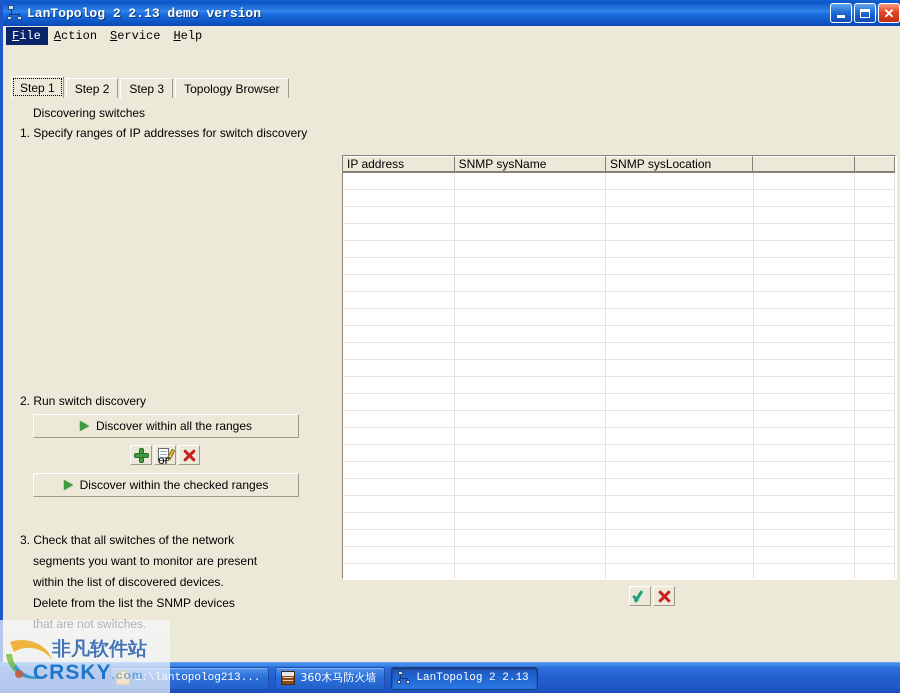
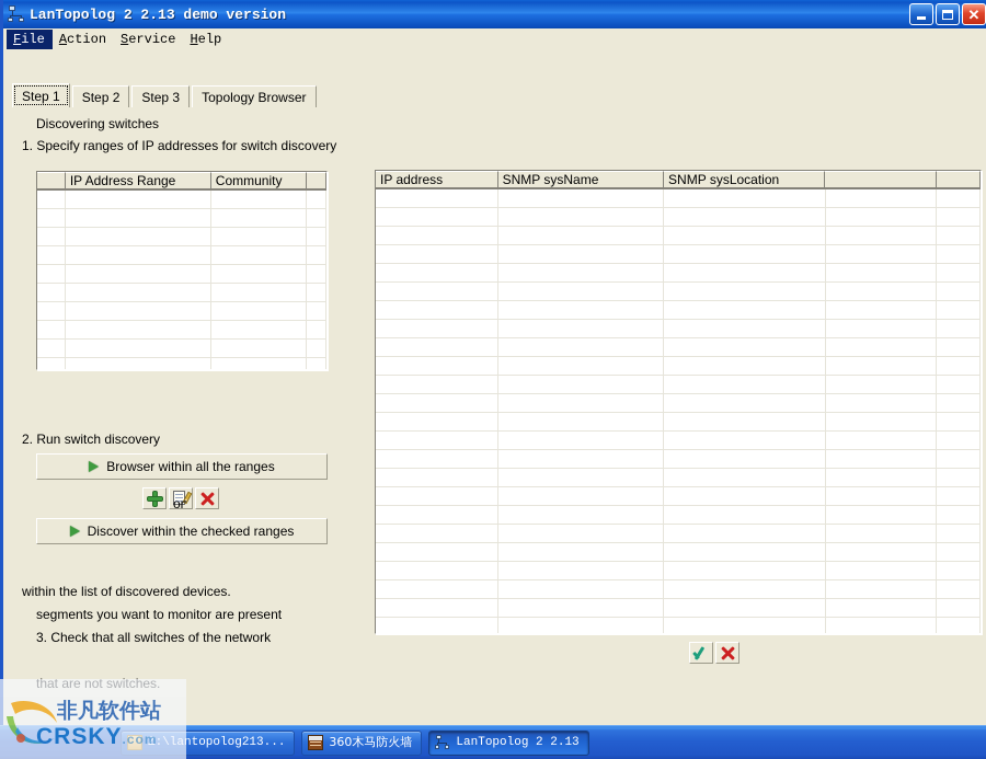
  LanTopolog 2 2.13 demo version
  ✕
  File
  Action
  Service
  Help
  Step 1
  Step 2
  Step 3
  Topology Browser
  Discovering switches
  1. Specify ranges of IP addresses for switch discovery
+ IP Address Range
+ Community
  2. Run switch discovery
- Discover within all the ranges
+ Browser within all the ranges
  or
  Discover within the checked ranges
- 3. Check that all switches of the network
+ within the list of discovered devices.
  segments you want to monitor are present
- within the list of discovered devices.
+ 3. Check that all switches of the network
- Delete from the list the SNMP devices
  that are not switches.
  IP address
  SNMP sysName
  SNMP sysLocation
  Z:\lantopolog213...
  360木马防火墙
  LanTopolog 2 2.13
  非凡软件站
  CRSKY.com
